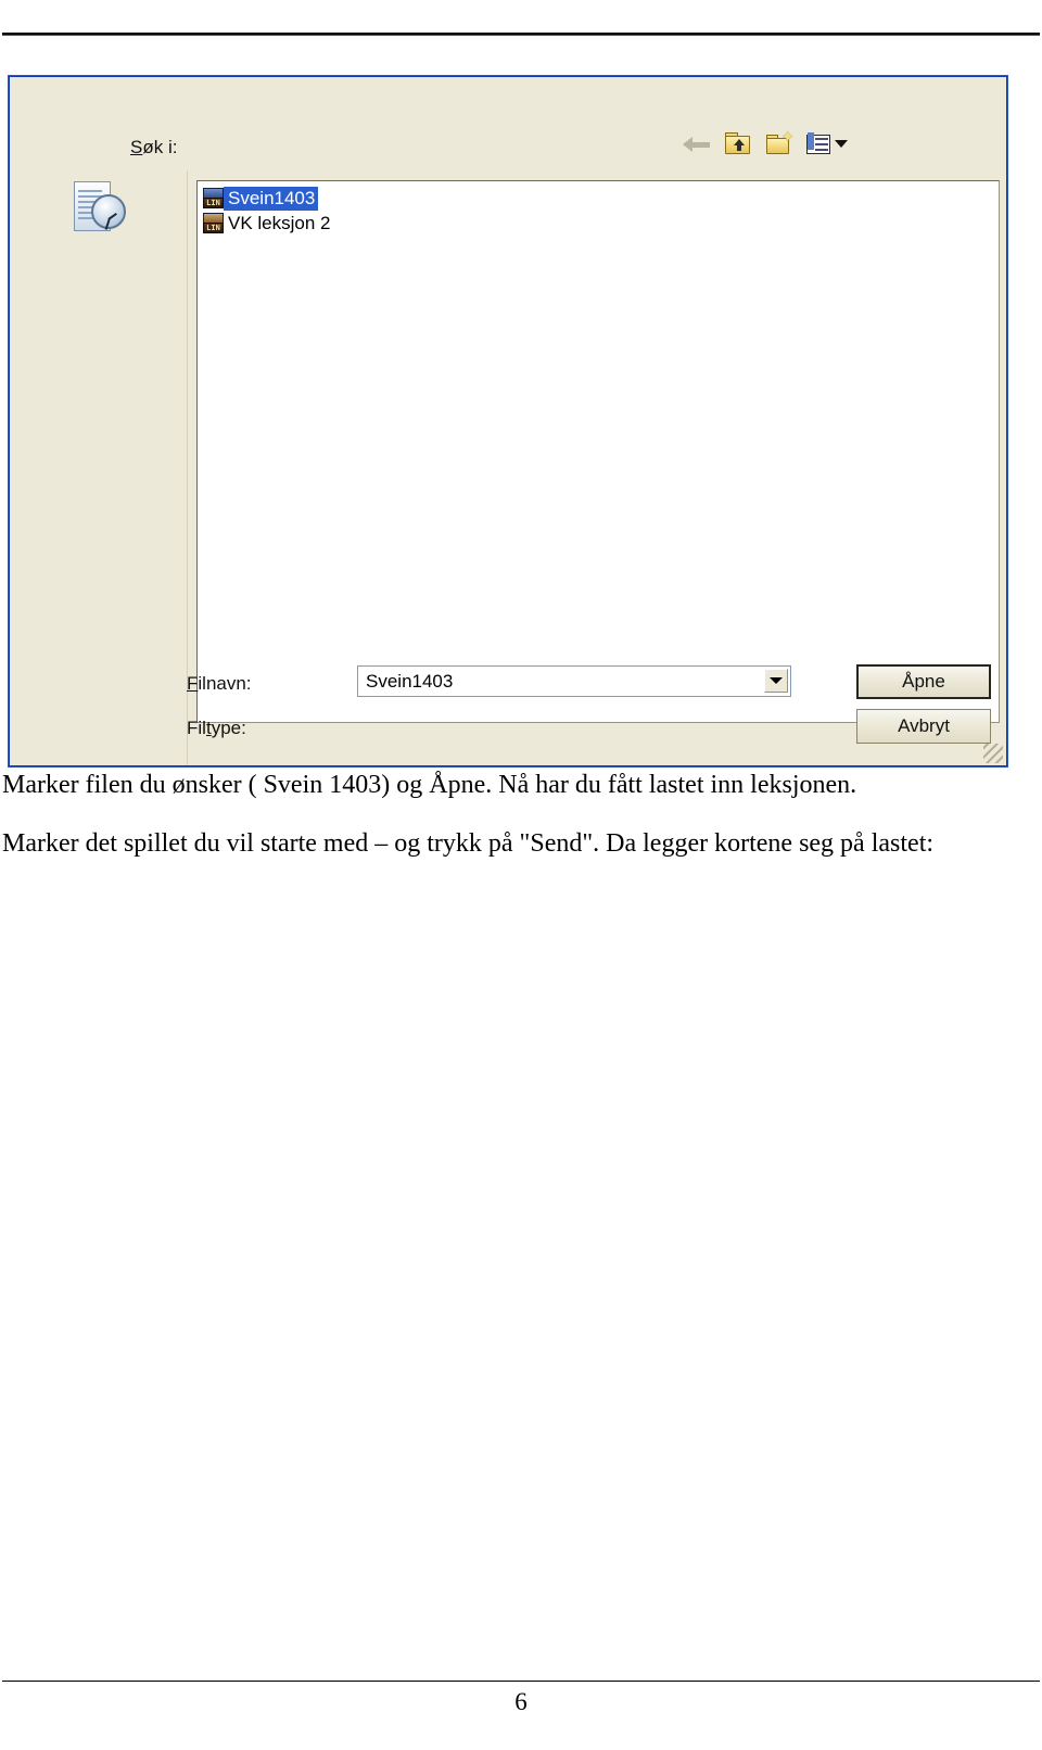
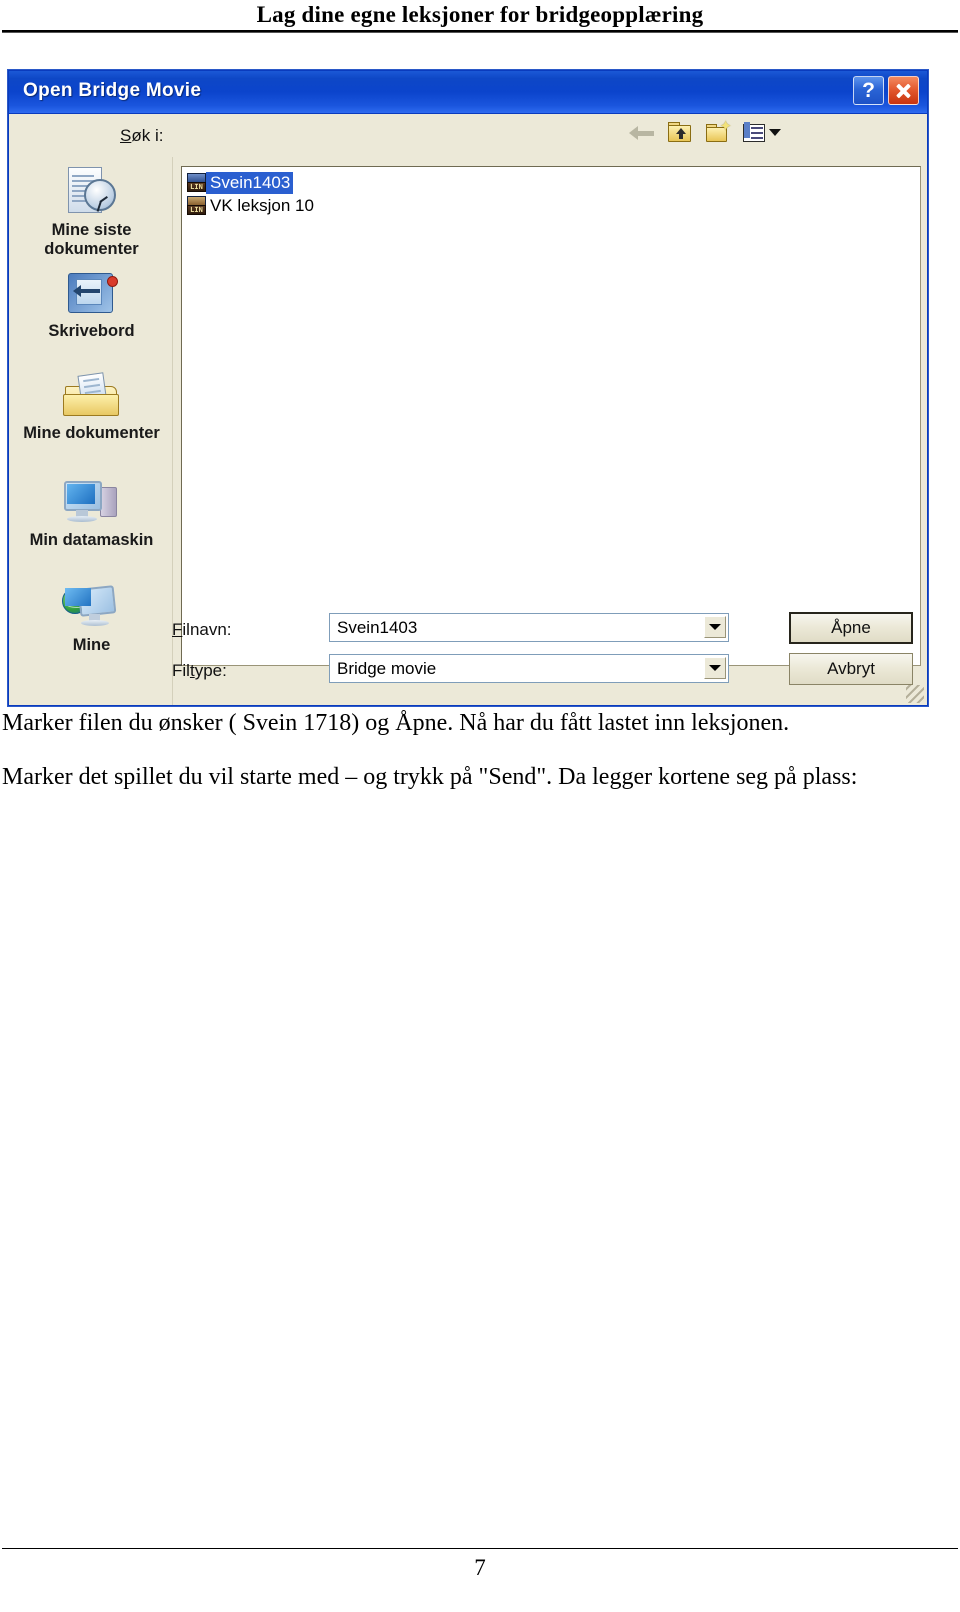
+ Lag dine egne leksjoner for bridgeopplæring
+ Open Bridge Movie
+ ?
  Søk i:
  ✦
+ Mine siste
+ dokumenter
+ Skrivebord
+ Mine dokumenter
+ Min datamaskin
+ Mine
  LIN
  Svein1403
  LIN
- VK leksjon 2
+ VK leksjon 10
  Filnavn:
  Svein1403
  Filtype:
+ Bridge movie
  Åpne
  Avbryt
- Marker filen du ønsker ( Svein 1403) og Åpne. Nå har du fått lastet inn leksjonen.
+ Marker filen du ønsker ( Svein 1718) og Åpne. Nå har du fått lastet inn leksjonen.
- Marker det spillet du vil starte med – og trykk på "Send". Da legger kortene seg på lastet:
+ Marker det spillet du vil starte med – og trykk på "Send". Da legger kortene seg på plass:
- 6
+ 7
